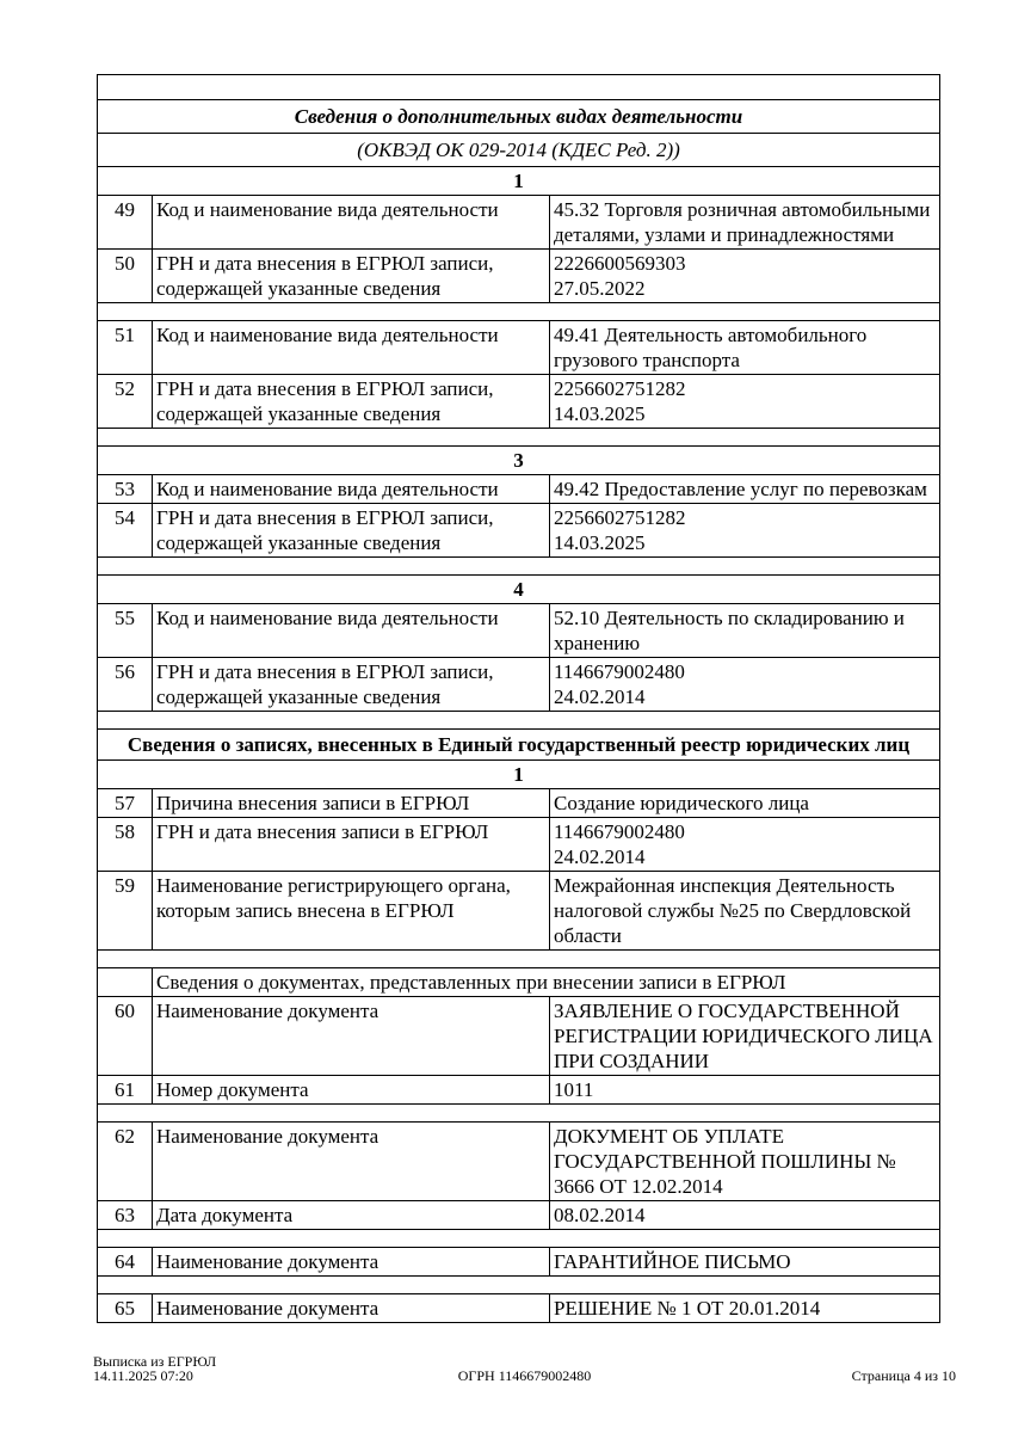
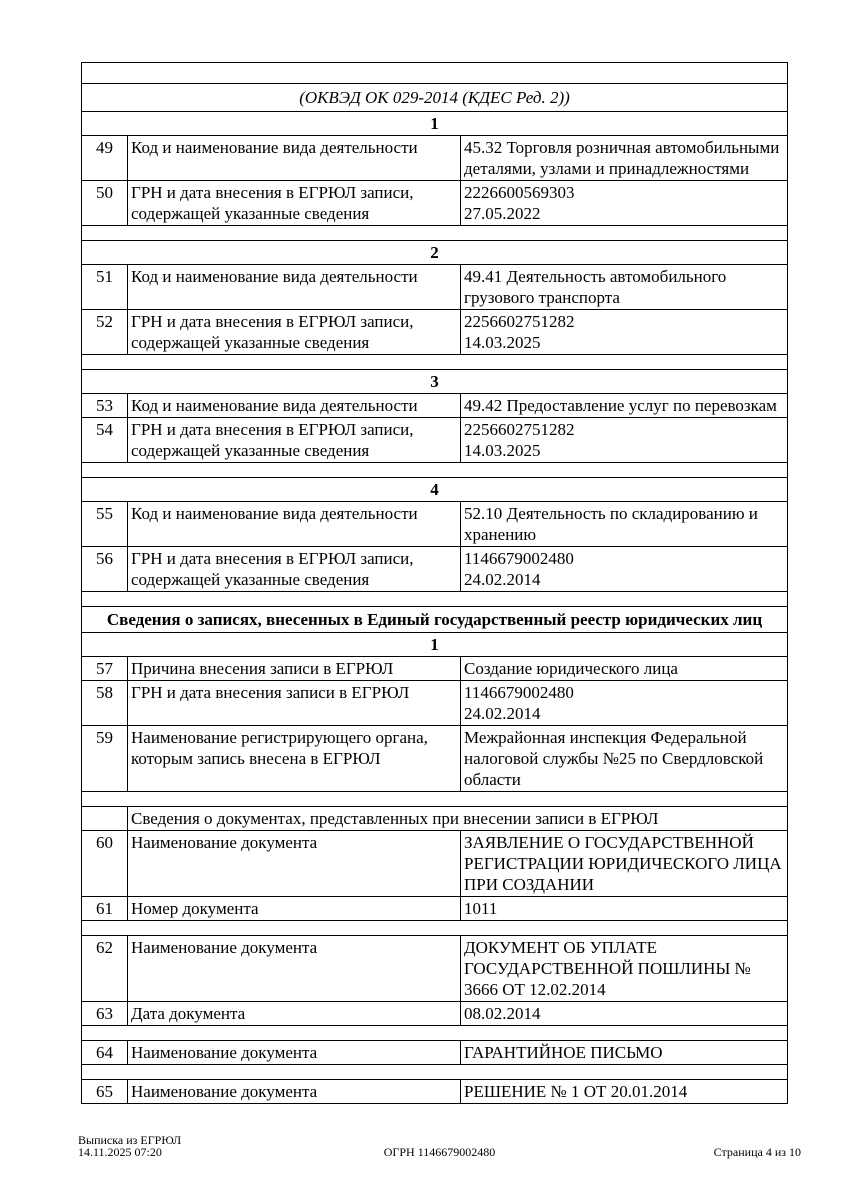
- Сведения о дополнительных видах деятельности
  (ОКВЭД ОК 029-2014 (КДЕС Ред. 2))
  1
  49	Код и наименование вида деятельности	45.32 Торговля розничная автомобильными деталями, узлами и принадлежностями
  50	ГРН и дата внесения в ЕГРЮЛ записи, содержащей указанные сведения	2226600569303 27.05.2022
+ 2
  51	Код и наименование вида деятельности	49.41 Деятельность автомобильного грузового транспорта
  52	ГРН и дата внесения в ЕГРЮЛ записи, содержащей указанные сведения	2256602751282 14.03.2025
  3
  53	Код и наименование вида деятельности	49.42 Предоставление услуг по перевозкам
  54	ГРН и дата внесения в ЕГРЮЛ записи, содержащей указанные сведения	2256602751282 14.03.2025
  4
  55	Код и наименование вида деятельности	52.10 Деятельность по складированию и хранению
  56	ГРН и дата внесения в ЕГРЮЛ записи, содержащей указанные сведения	1146679002480 24.02.2014
  Сведения о записях, внесенных в Единый государственный реестр юридических лиц
  1
  57	Причина внесения записи в ЕГРЮЛ	Создание юридического лица
  58	ГРН и дата внесения записи в ЕГРЮЛ	1146679002480 24.02.2014
- 59	Наименование регистрирующего органа, которым запись внесена в ЕГРЮЛ	Межрайонная инспекция Деятельность налоговой службы №25 по Свердловской области
+ 59	Наименование регистрирующего органа, которым запись внесена в ЕГРЮЛ	Межрайонная инспекция Федеральной налоговой службы №25 по Свердловской области
  	Сведения о документах, представленных при внесении записи в ЕГРЮЛ
  60	Наименование документа	ЗАЯВЛЕНИЕ О ГОСУДАРСТВЕННОЙ РЕГИСТРАЦИИ ЮРИДИЧЕСКОГО ЛИЦА ПРИ СОЗДАНИИ
  61	Номер документа	1011
  62	Наименование документа	ДОКУМЕНТ ОБ УПЛАТЕ ГОСУДАРСТВЕННОЙ ПОШЛИНЫ № 3666 ОТ 12.02.2014
  63	Дата документа	08.02.2014
  64	Наименование документа	ГАРАНТИЙНОЕ ПИСЬМО
  65	Наименование документа	РЕШЕНИЕ № 1 ОТ 20.01.2014
  Выписка из ЕГРЮЛ
  14.11.2025 07:20
  ОГРН 1146679002480
  Страница 4 из 10
